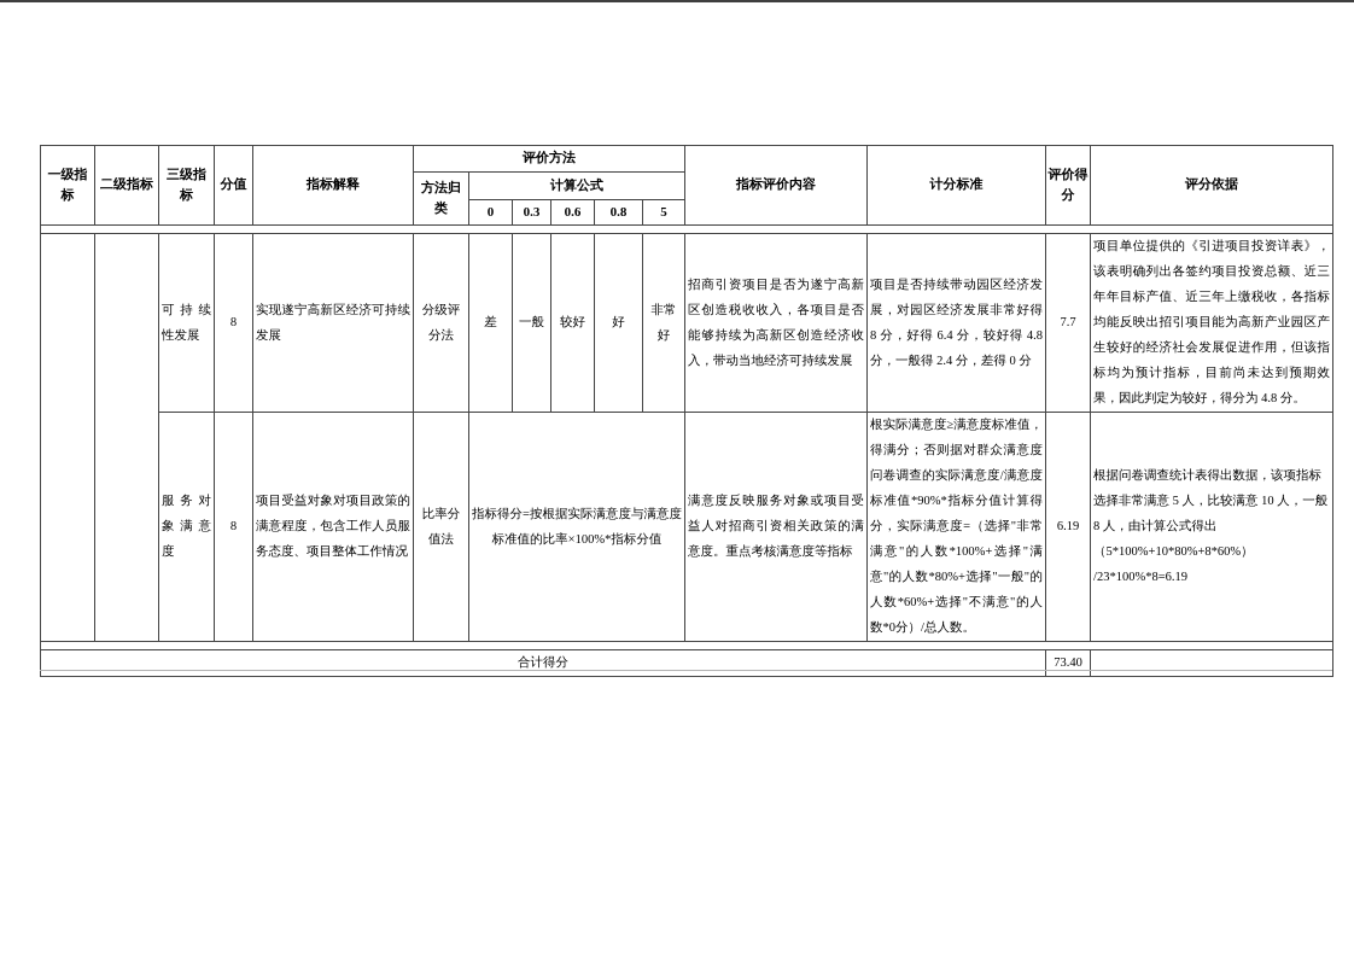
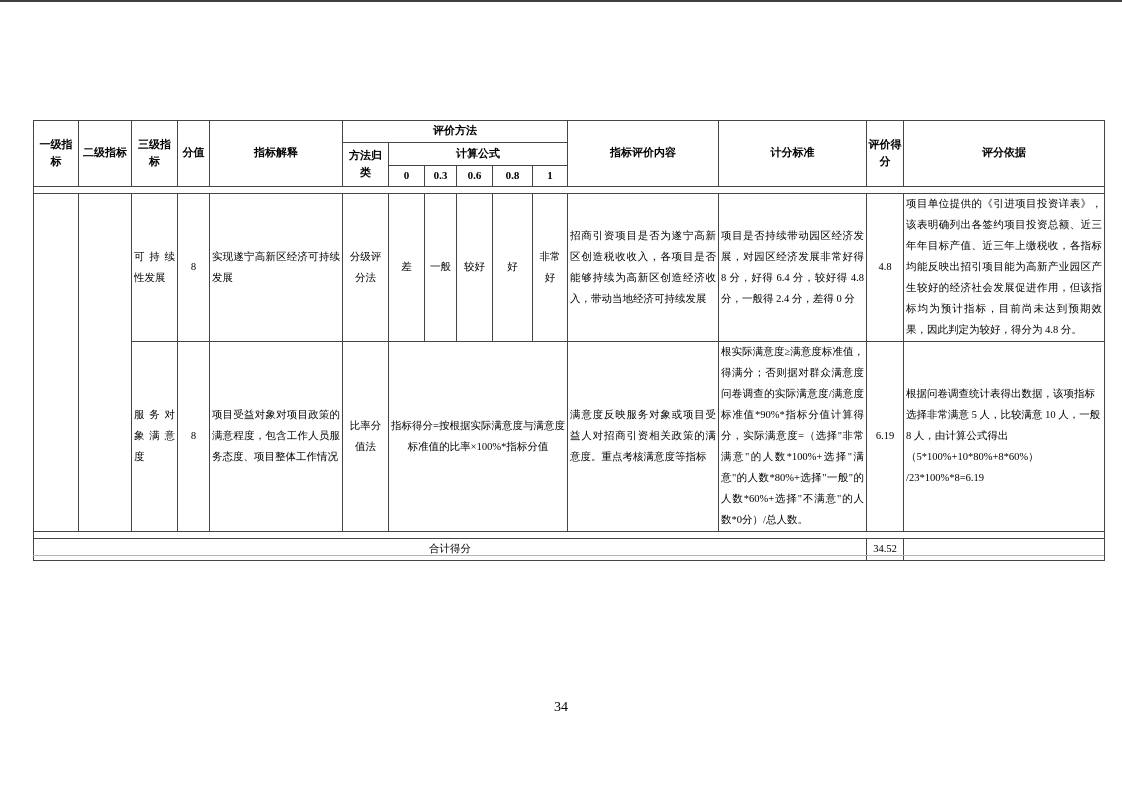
  一级指标	二级指标	三级指标	分值	指标解释	评价方法	指标评价内容	计分标准	评价得分	评分依据
  方法归类	计算公式
- 0	0.3	0.6	0.8	5
+ 0	0.3	0.6	0.8	1
- 		可持续性发展	8	实现遂宁高新区经济可持续发展	分级评分法	差	一般	较好	好	非常好	招商引资项目是否为遂宁高新区创造税收收入，各项目是否能够持续为高新区创造经济收入，带动当地经济可持续发展	项目是否持续带动园区经济发展，对园区经济发展非常好得 8 分，好得 6.4 分，较好得 4.8 分，一般得 2.4 分，差得 0 分	7.7	项目单位提供的《引进项目投资详表》，该表明确列出各签约项目投资总额、近三年年目标产值、近三年上缴税收，各指标均能反映出招引项目能为高新产业园区产生较好的经济社会发展促进作用，但该指标均为预计指标，目前尚未达到预期效果，因此判定为较好，得分为 4.8 分。
+ 		可持续性发展	8	实现遂宁高新区经济可持续发展	分级评分法	差	一般	较好	好	非常好	招商引资项目是否为遂宁高新区创造税收收入，各项目是否能够持续为高新区创造经济收入，带动当地经济可持续发展	项目是否持续带动园区经济发展，对园区经济发展非常好得 8 分，好得 6.4 分，较好得 4.8 分，一般得 2.4 分，差得 0 分	4.8	项目单位提供的《引进项目投资详表》，该表明确列出各签约项目投资总额、近三年年目标产值、近三年上缴税收，各指标均能反映出招引项目能为高新产业园区产生较好的经济社会发展促进作用，但该指标均为预计指标，目前尚未达到预期效果，因此判定为较好，得分为 4.8 分。
  服务对象满意度	8	项目受益对象对项目政策的满意程度，包含工作人员服务态度、项目整体工作情况	比率分值法	指标得分=按根据实际满意度与满意度标准值的比率×100%*指标分值	满意度反映服务对象或项目受益人对招商引资相关政策的满意度。重点考核满意度等指标	根实际满意度≥满意度标准值，得满分；否则据对群众满意度问卷调查的实际满意度/满意度标准值*90%*指标分值计算得分，实际满意度=（选择"非常满意"的人数*100%+选择"满意"的人数*80%+选择"一般"的人数*60%+选择"不满意"的人数*0分）/总人数。	6.19	根据问卷调查统计表得出数据，该项指标选择非常满意 5 人，比较满意 10 人，一般 8 人，由计算公式得出 （5*100%+10*80%+8*60%） /23*100%*8=6.19
- 合计得分	73.40
+ 合计得分	34.52
+ 34
